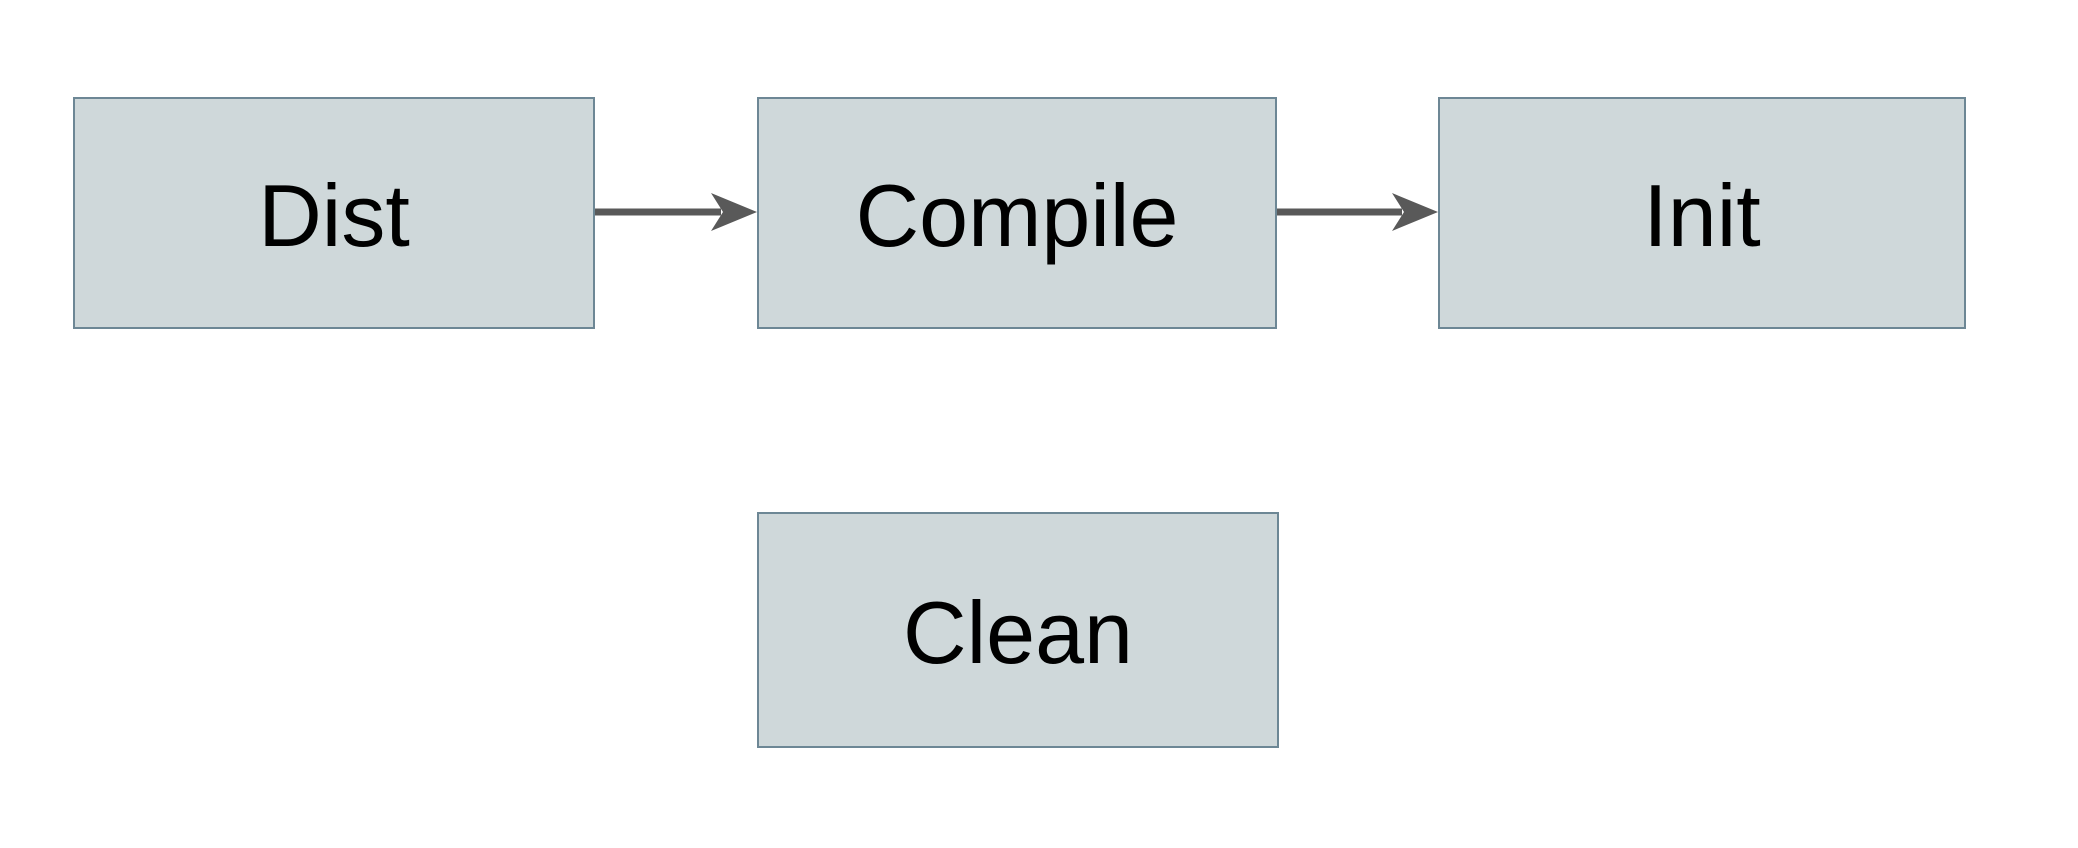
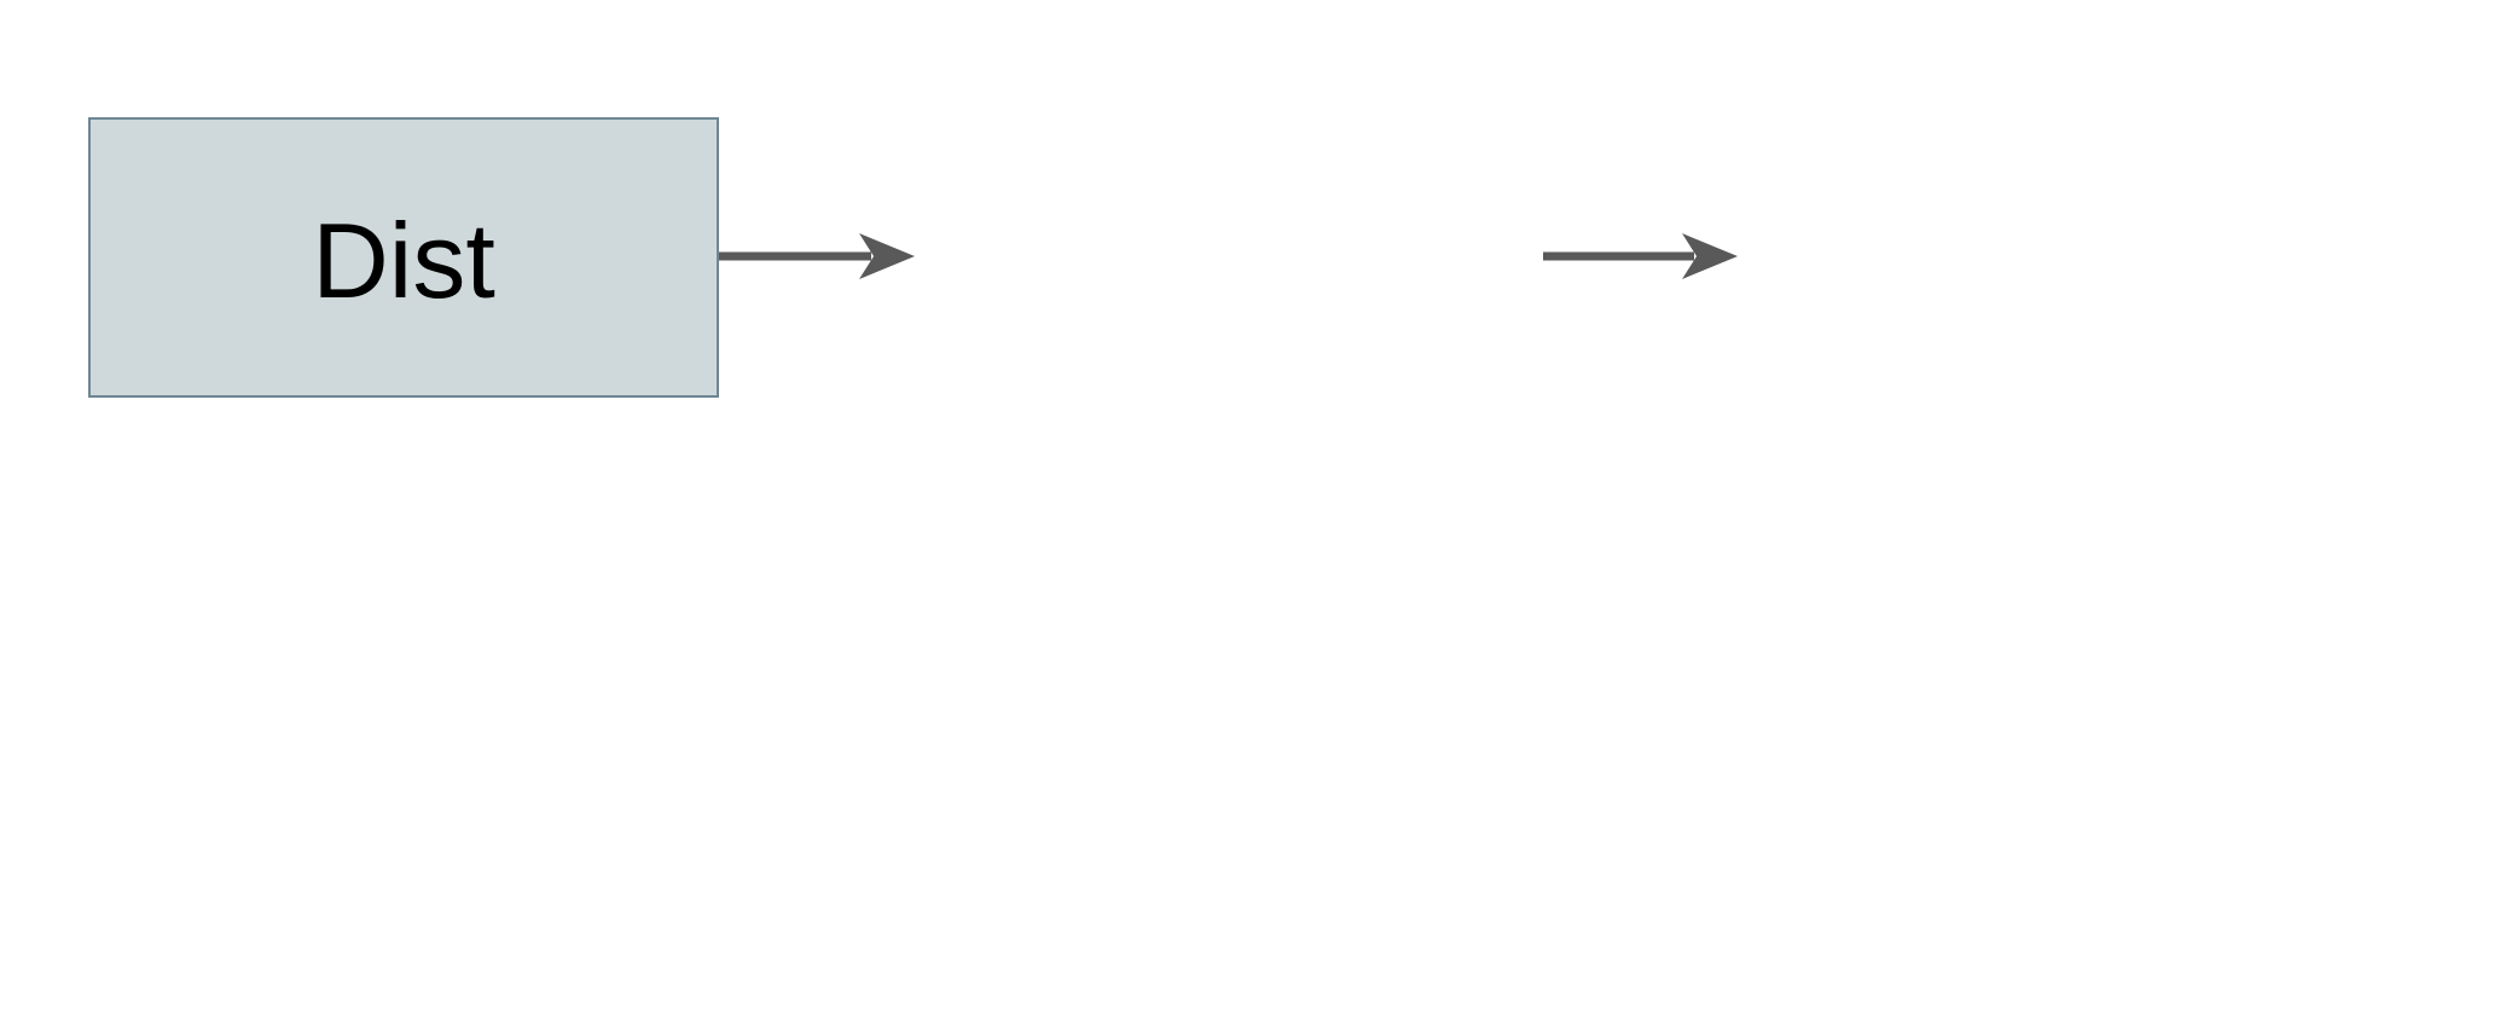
  Dist
- Compile
- Init
- Clean
